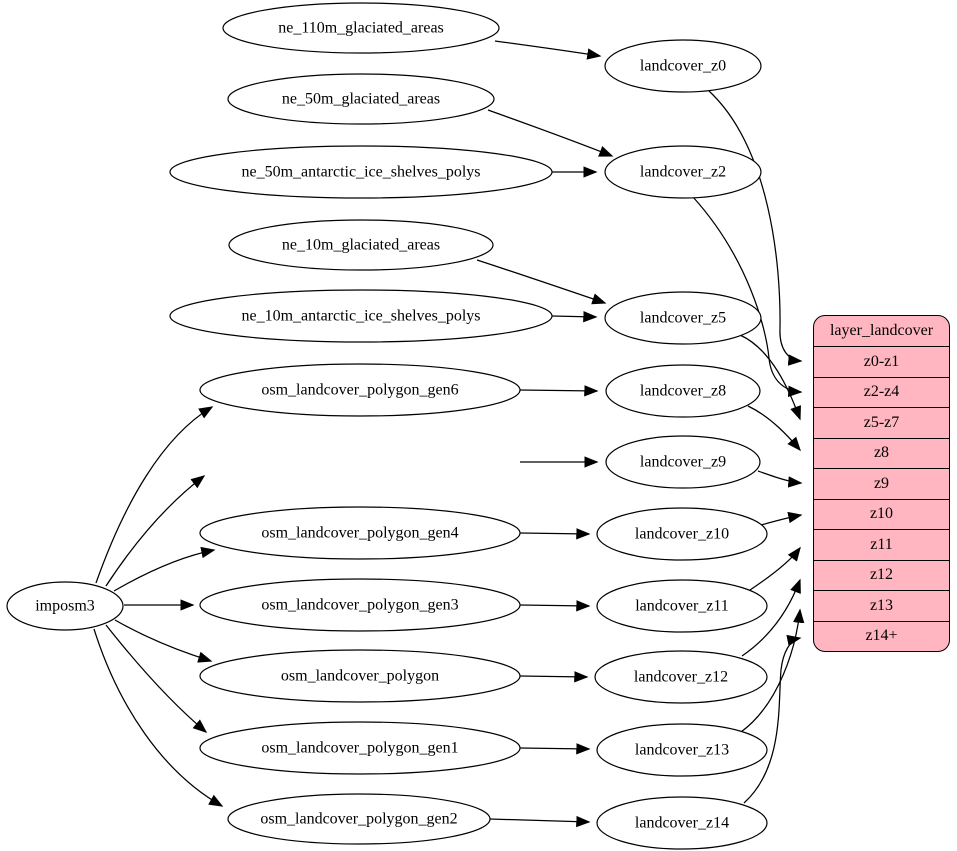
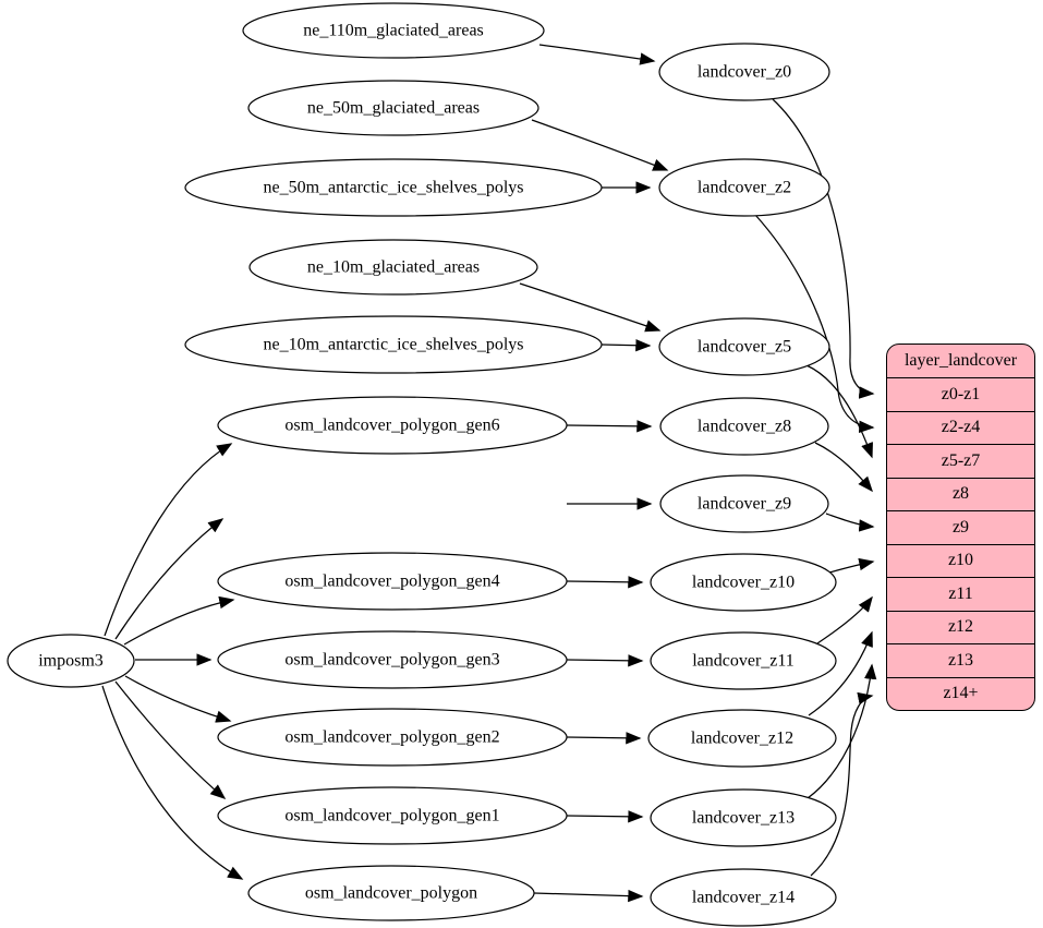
  imposm3
  ne_110m_glaciated_areas
  ne_50m_glaciated_areas
  ne_50m_antarctic_ice_shelves_polys
  ne_10m_glaciated_areas
  ne_10m_antarctic_ice_shelves_polys
  osm_landcover_polygon_gen6
  osm_landcover_polygon_gen4
  osm_landcover_polygon_gen3
- osm_landcover_polygon
+ osm_landcover_polygon_gen2
  osm_landcover_polygon_gen1
- osm_landcover_polygon_gen2
+ osm_landcover_polygon
  landcover_z0
  landcover_z2
  landcover_z5
  landcover_z8
  landcover_z9
  landcover_z10
  landcover_z11
  landcover_z12
  landcover_z13
  landcover_z14
  layer_landcover
  z0-z1
  z2-z4
  z5-z7
  z8
  z9
  z10
  z11
  z12
  z13
  z14+
